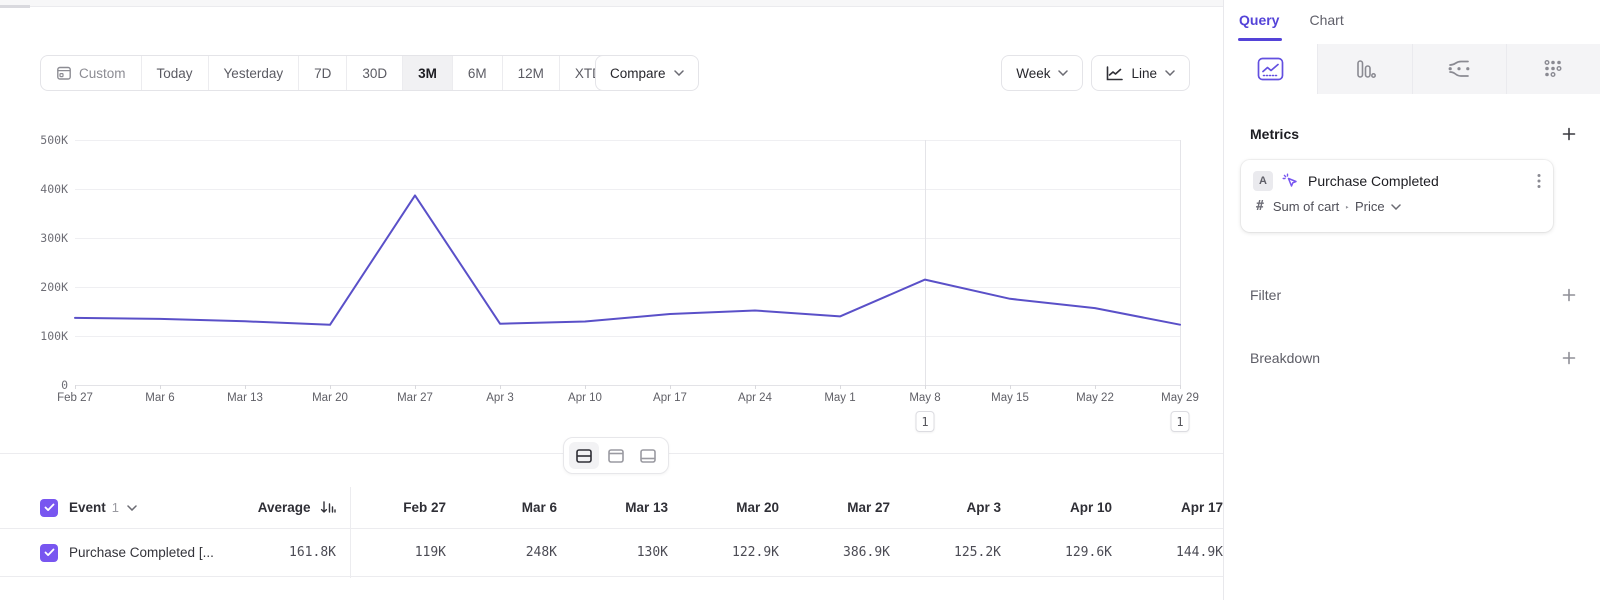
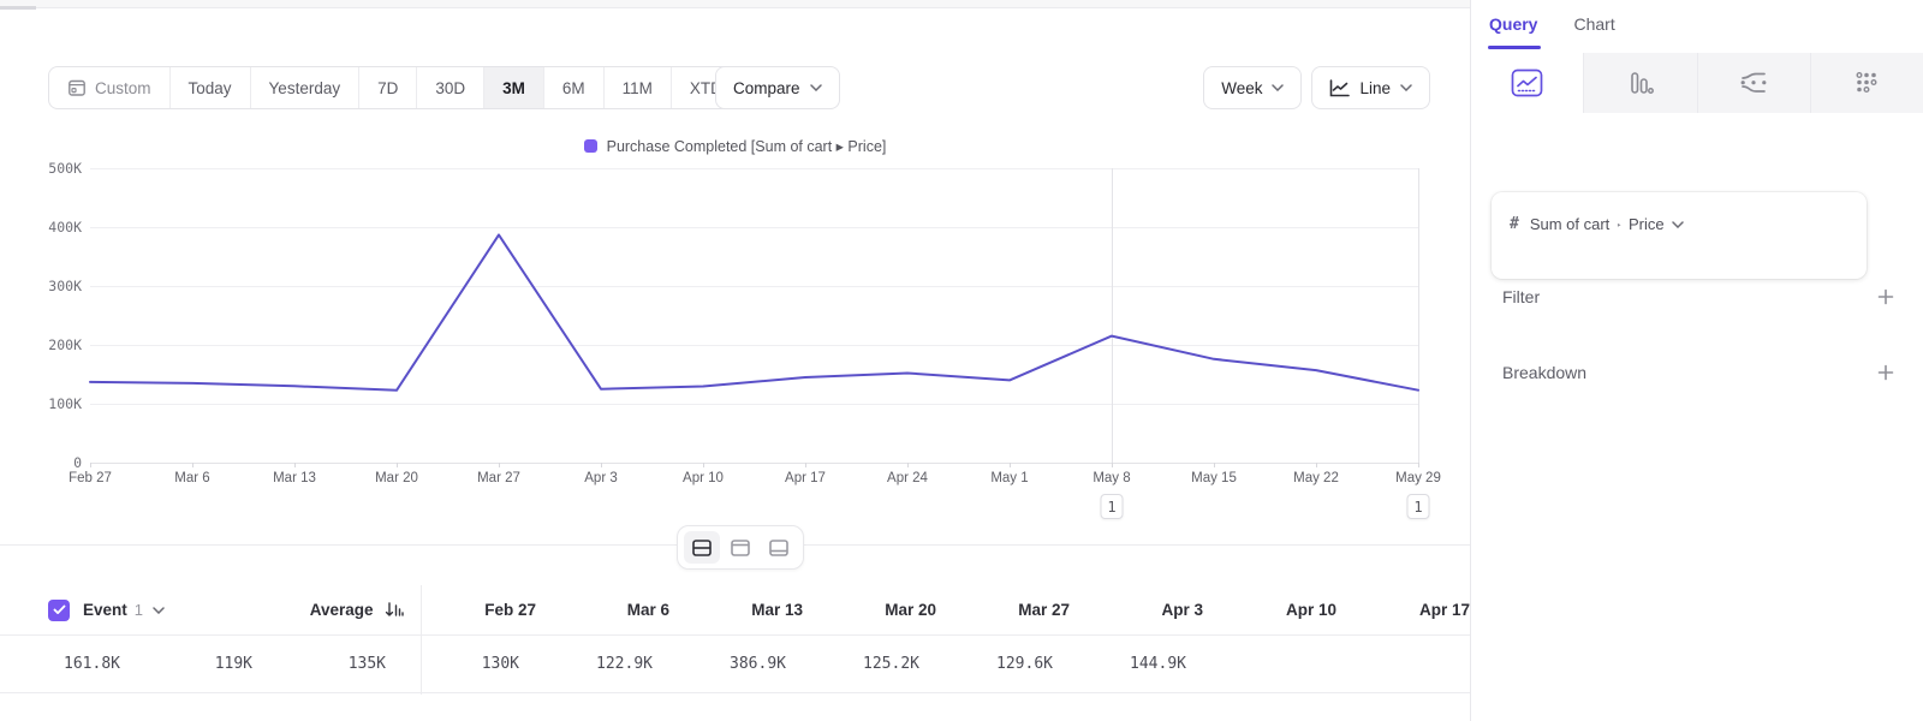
  Custom
  Today
  Yesterday
  7D
  30D
  3M
  6M
- 12M
+ 11M
  Compare
  Week
  Line
+ Purchase Completed [Sum of cart ▸ Price]
  0
  100K
  200K
  300K
  400K
  500K
  1
  1
  Feb 27
  Mar 6
  Mar 13
  Mar 20
  Mar 27
  Apr 3
  Apr 10
  Apr 17
  Apr 24
  May 1
  May 8
  May 15
  May 22
  May 29
  Event
  1
  Average
  Feb 27
  Mar 6
  Mar 13
  Mar 20
  Mar 27
  Apr 3
  Apr 10
  Apr 17
- Purchase Completed [...
  161.8K
  119K
- 248K
+ 135K
  130K
  122.9K
  386.9K
  125.2K
  129.6K
  144.9K
  Query
  Chart
- Metrics
- A
- Purchase Completed
  #
  Sum of cart
  ‣
  Price
  Filter
  Breakdown
